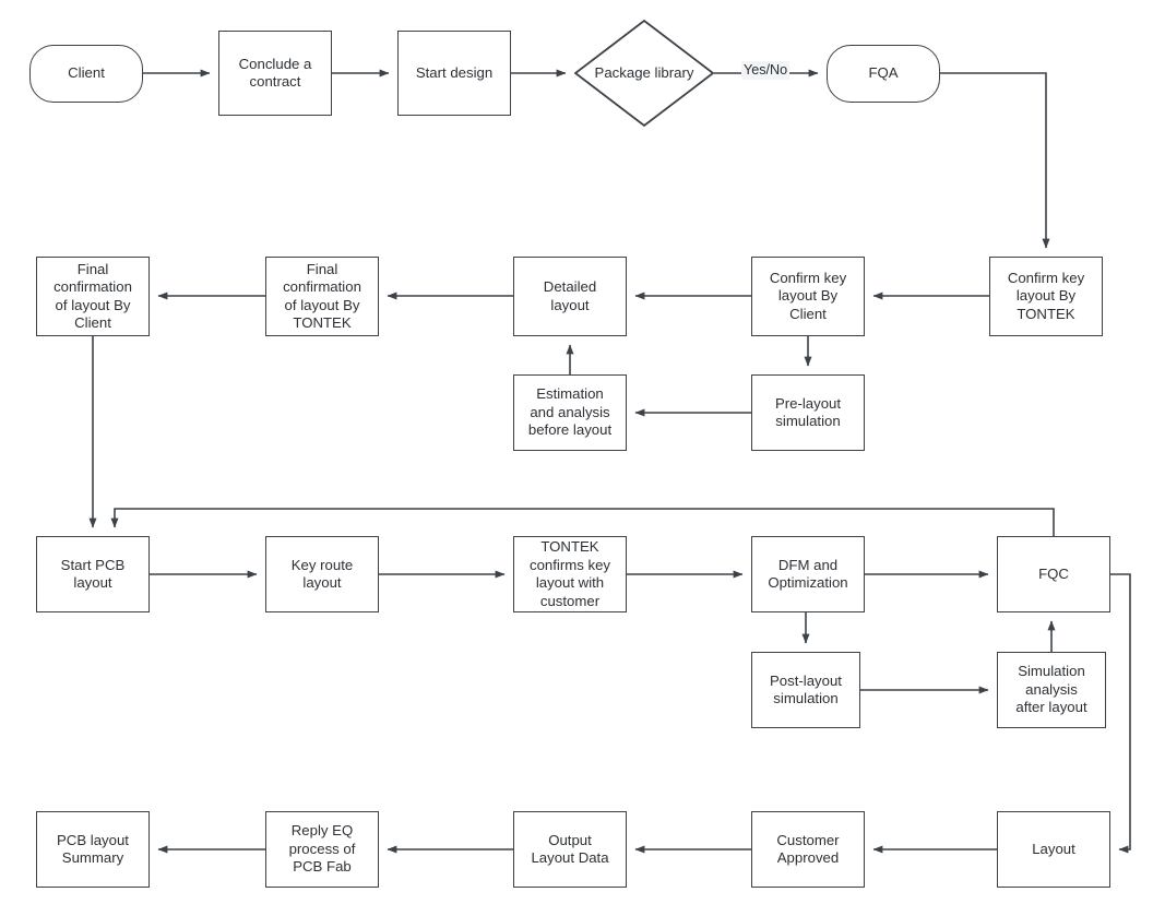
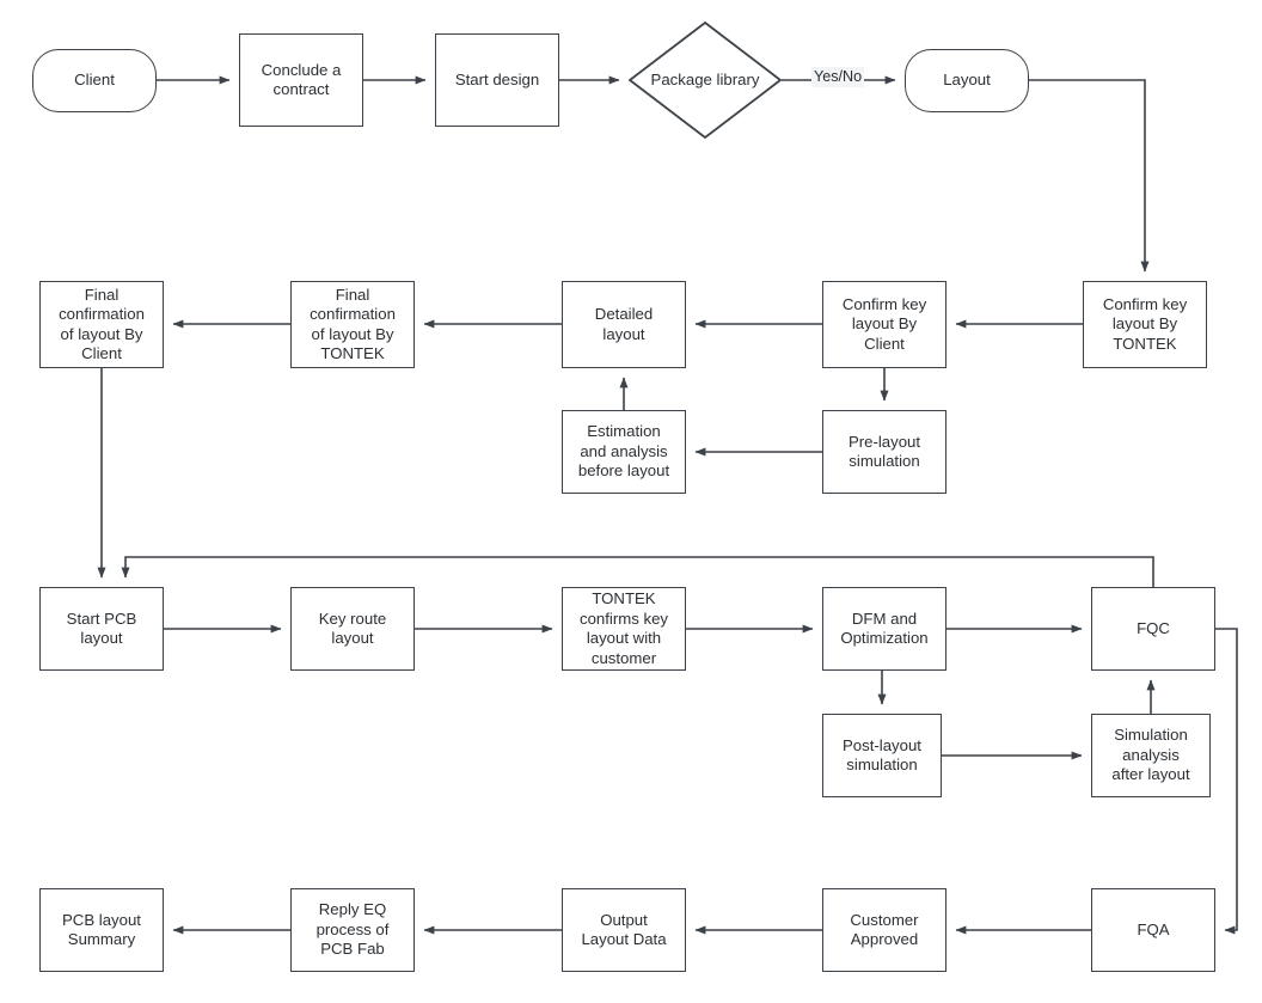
  Client
  Conclude a
  contract
  Start design
  Package library
- FQA
+ Layout
  Confirm key
  layout By
  TONTEK
  Confirm key
  layout By
  Client
  Detailed
  layout
  Final
  confirmation
  of layout By
  TONTEK
  Final
  confirmation
  of layout By
  Client
  Pre-layout
  simulation
  Estimation
  and analysis
  before layout
  Start PCB
  layout
  Key route
  layout
  TONTEK
  confirms key
  layout with
  customer
  DFM and
  Optimization
  FQC
  Post-layout
  simulation
  Simulation
  analysis
  after layout
  PCB layout
  Summary
  Reply EQ
  process of
  PCB Fab
  Output
  Layout Data
  Customer
  Approved
- Layout
+ FQA
  Yes/No
